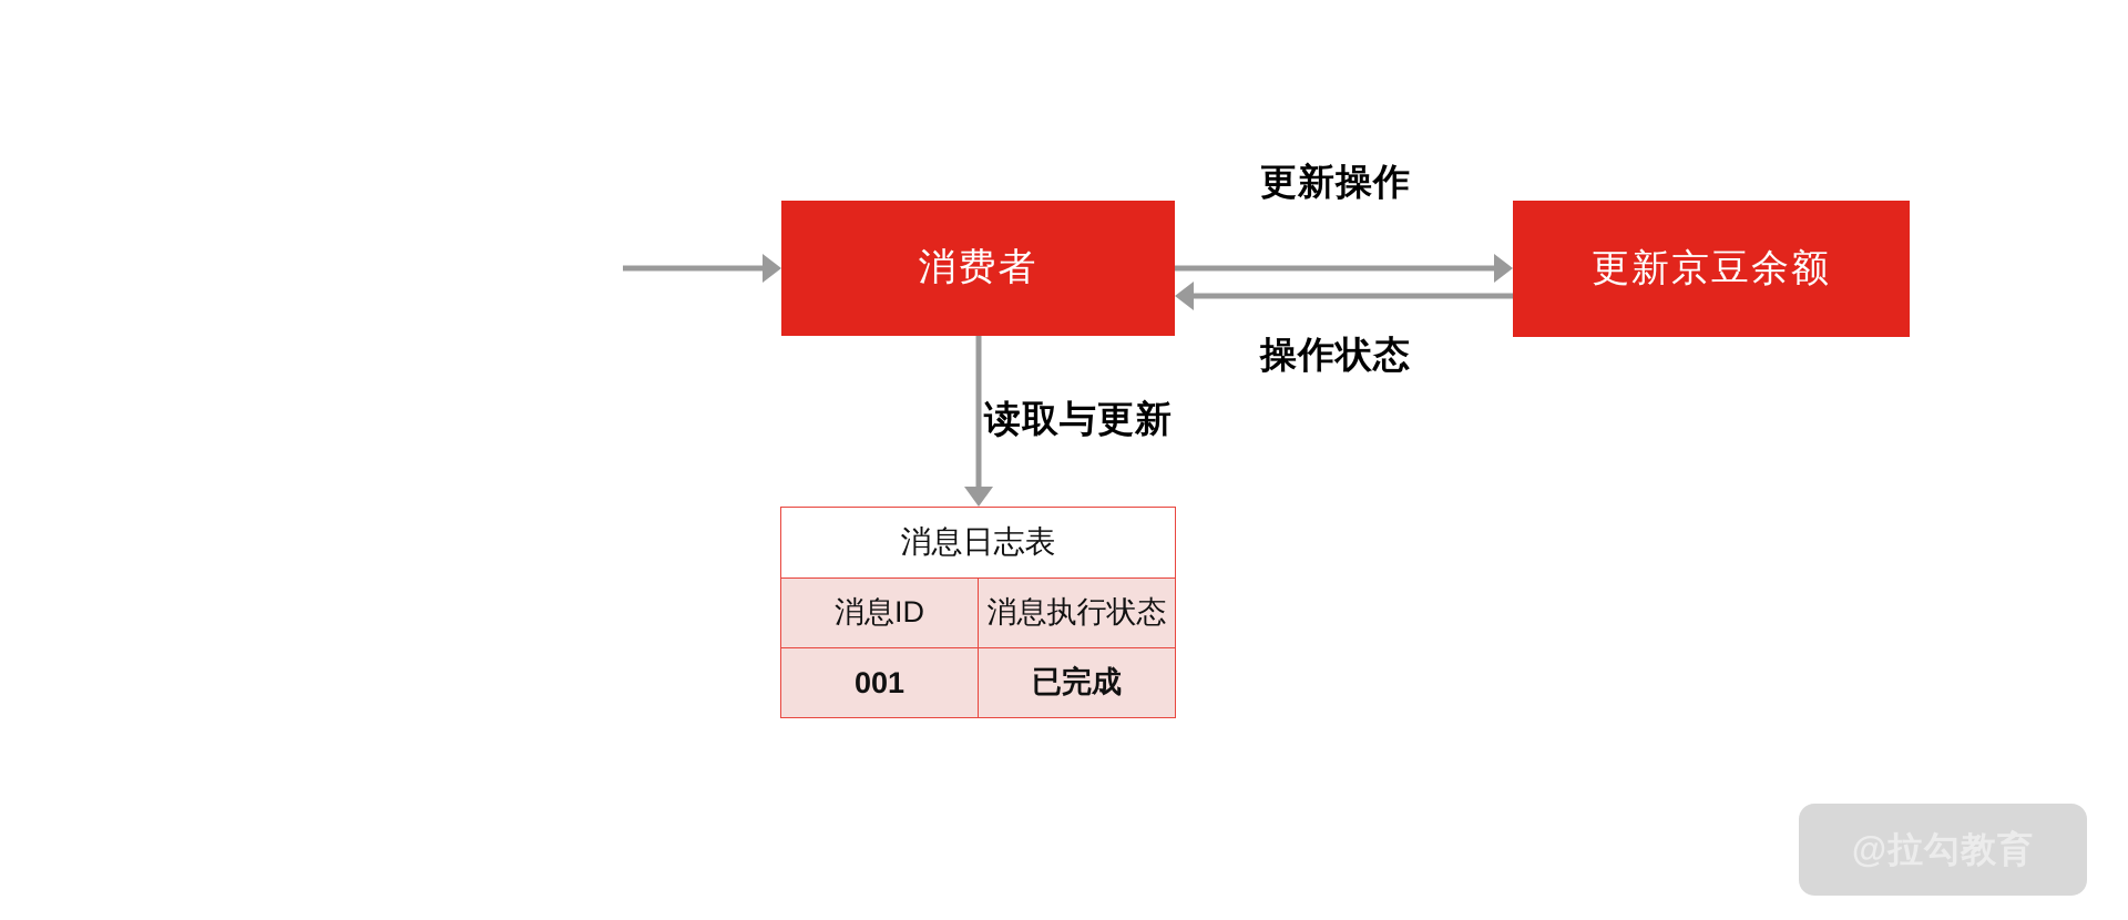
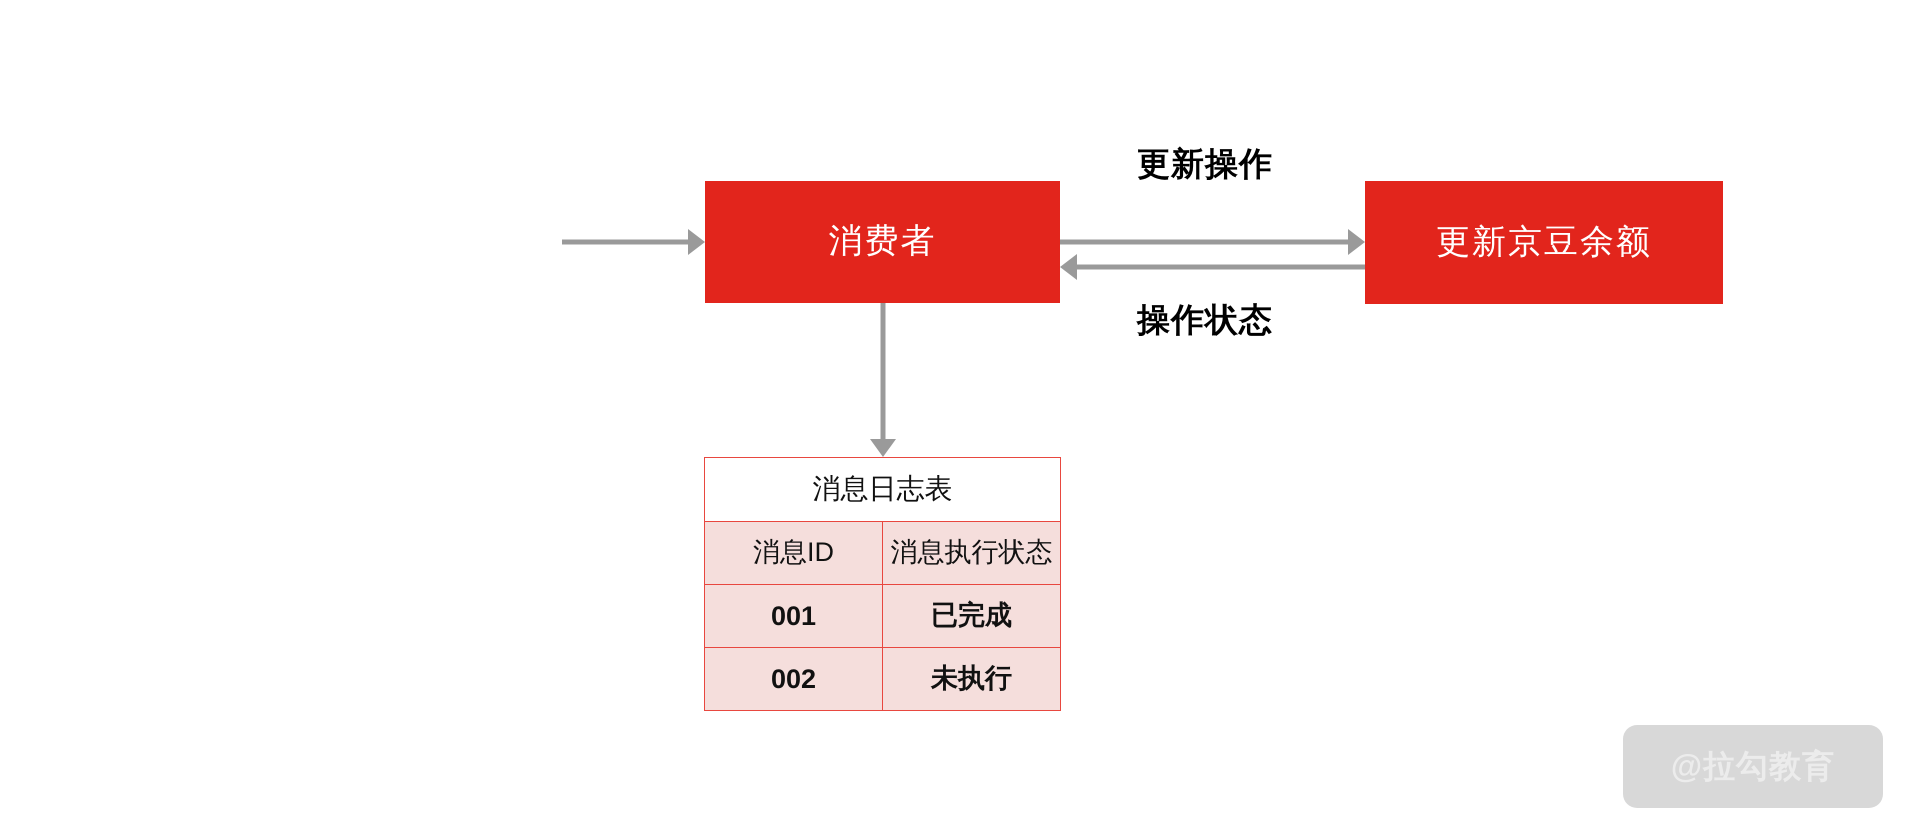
  消费者
  更新京豆余额
  更新操作
  操作状态
- 读取与更新
  消息日志表
  消息ID	消息执行状态
  001	已完成
+ 002	未执行
